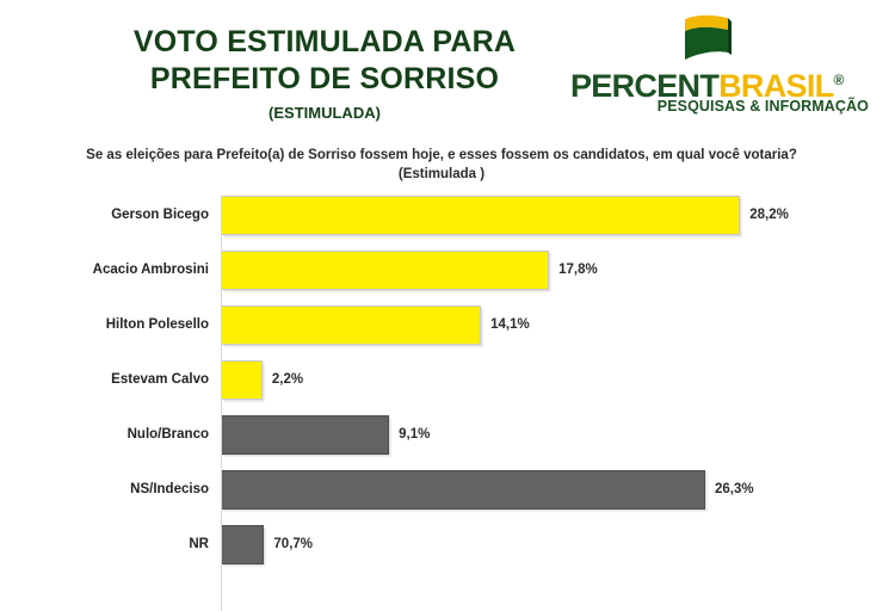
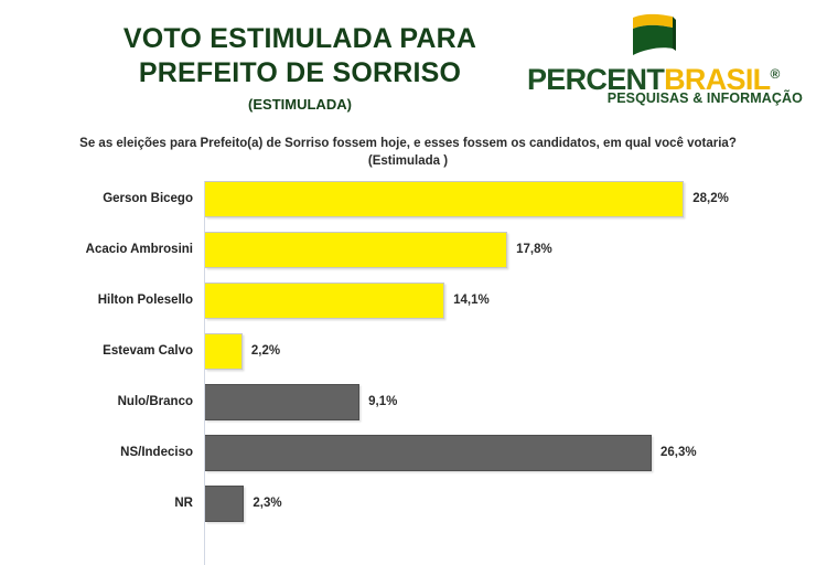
  VOTO ESTIMULADA PARA
  PREFEITO DE SORRISO
  (ESTIMULADA)
  PERCENTBRASIL®
  PESQUISAS & INFORMAÇÃO
  Se as eleições para Prefeito(a) de Sorriso fossem hoje, e esses fossem os candidatos, em qual você votaria? (Estimulada )
  Gerson Bicego
  28,2%
  Acacio Ambrosini
  17,8%
  Hilton Polesello
  14,1%
  Estevam Calvo
  2,2%
  Nulo/Branco
  9,1%
  NS/Indeciso
  26,3%
  NR
- 70,7%
+ 2,3%
